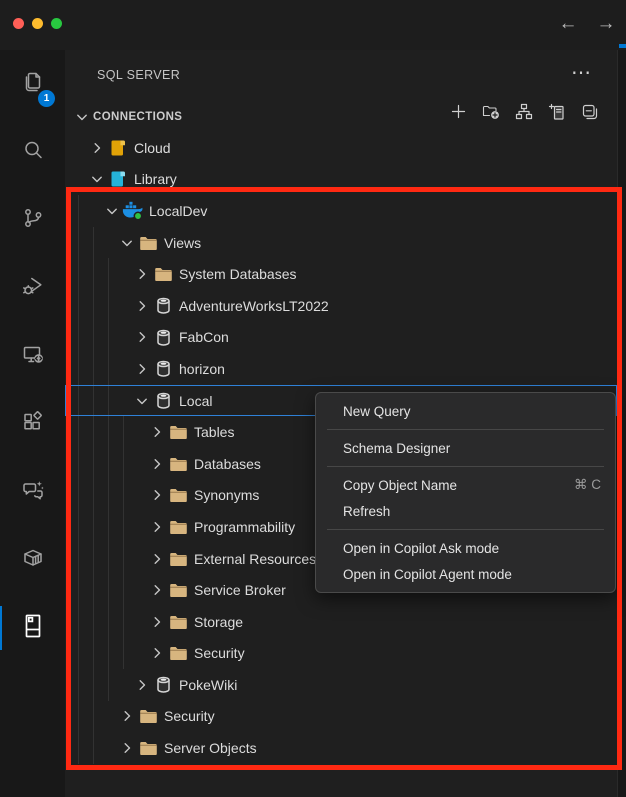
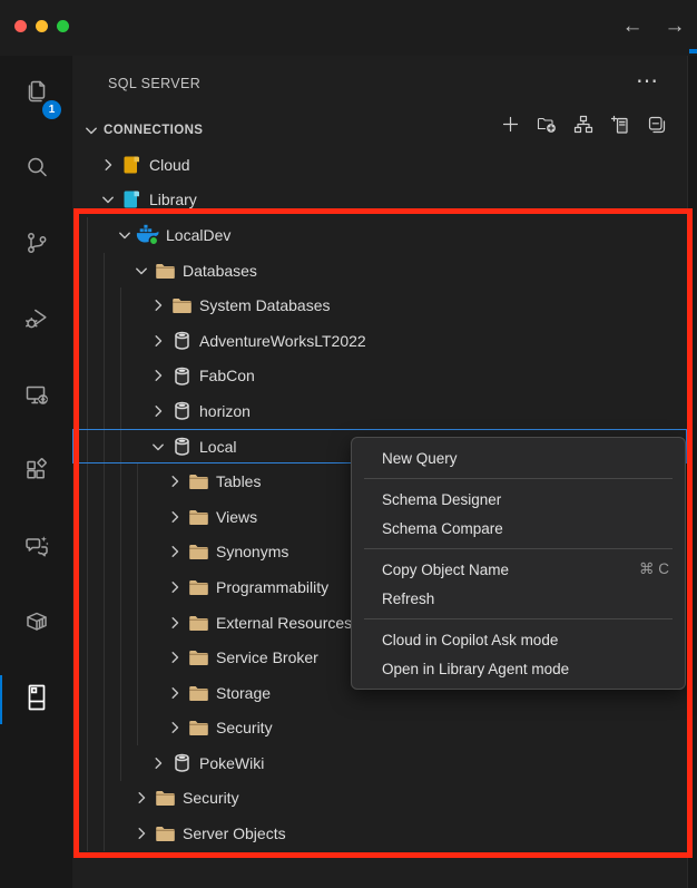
  ←
  →
  1
  SQL SERVER
  ⋯
  CONNECTIONS
  Cloud
  Library
  LocalDev
- Views
+ Databases
  System Databases
  AdventureWorksLT2022
  FabCon
  horizon
  Local
  Tables
- Databases
+ Views
  Synonyms
  Programmability
  External Resources
  Service Broker
  Storage
  Security
  PokeWiki
  Security
  Server Objects
  New Query
  Schema Designer
+ Schema Compare
  Copy Object Name
  ⌘ C
  Refresh
- Open in Copilot Ask mode
+ Cloud in Copilot Ask mode
- Open in Copilot Agent mode
+ Open in Library Agent mode
